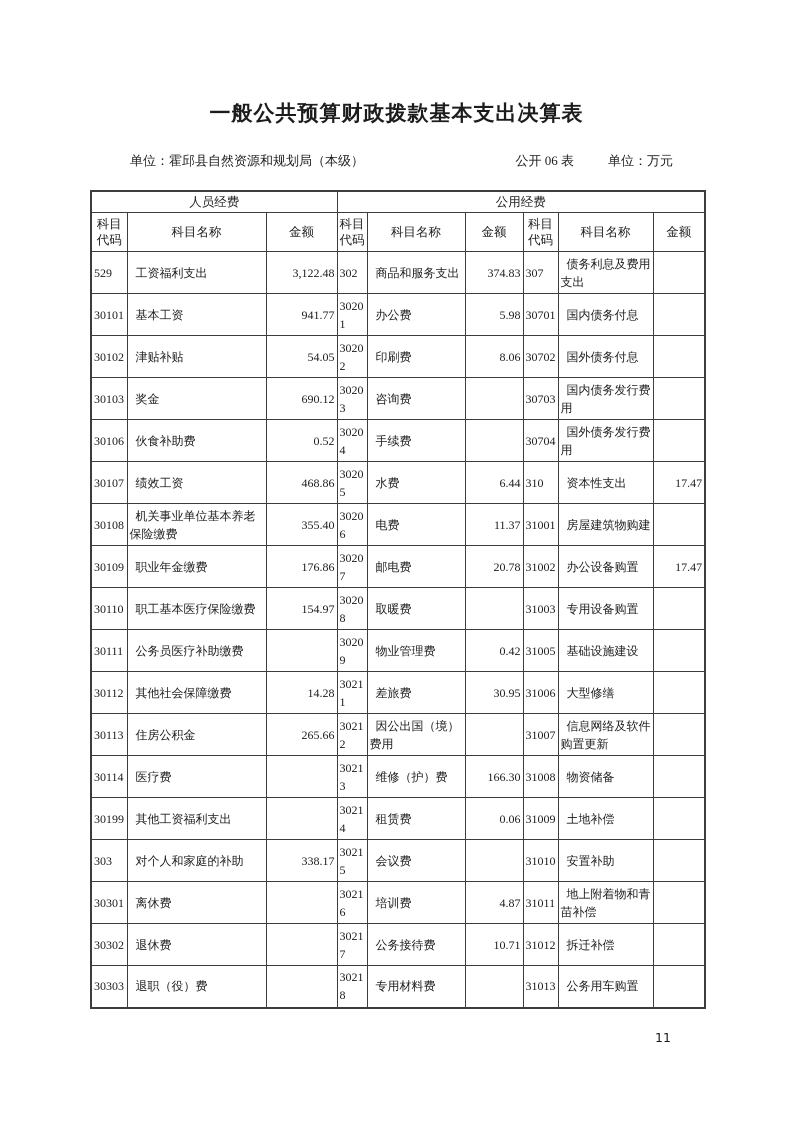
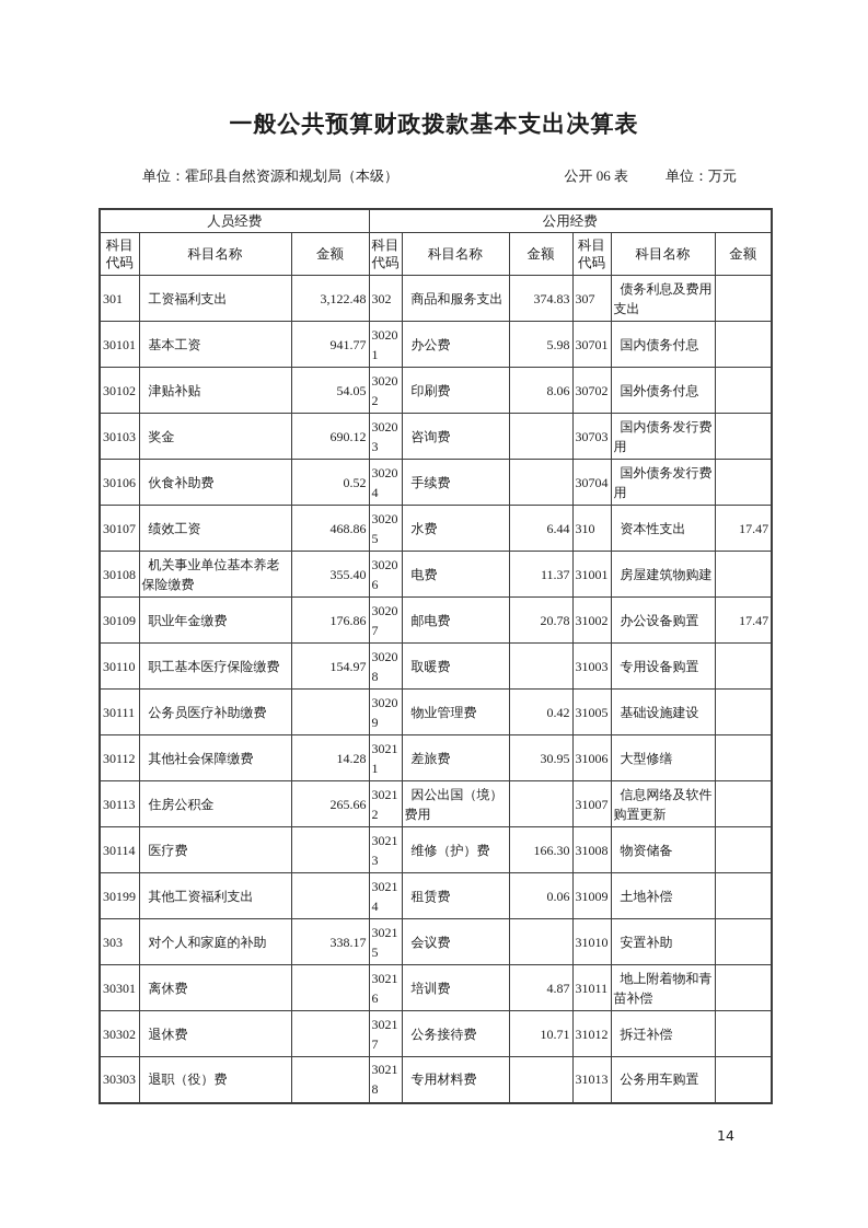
  一般公共预算财政拨款基本支出决算表
  单位：霍邱县自然资源和规划局（本级）
  公开 06 表
  单位：万元
  人员经费	公用经费
  科目代码	科目名称	金额	科目代码	科目名称	金额	科目代码	科目名称	金额
- 529	工资福利支出	3,122.48	302	商品和服务支出	374.83	307	债务利息及费用支出
+ 301	工资福利支出	3,122.48	302	商品和服务支出	374.83	307	债务利息及费用支出
  30101	基本工资	941.77	30201	办公费	5.98	30701	国内债务付息
  30102	津贴补贴	54.05	30202	印刷费	8.06	30702	国外债务付息
  30103	奖金	690.12	30203	咨询费		30703	国内债务发行费用
  30106	伙食补助费	0.52	30204	手续费		30704	国外债务发行费用
  30107	绩效工资	468.86	30205	水费	6.44	310	资本性支出	17.47
  30108	机关事业单位基本养老保险缴费	355.40	30206	电费	11.37	31001	房屋建筑物购建
  30109	职业年金缴费	176.86	30207	邮电费	20.78	31002	办公设备购置	17.47
  30110	职工基本医疗保险缴费	154.97	30208	取暖费		31003	专用设备购置
  30111	公务员医疗补助缴费		30209	物业管理费	0.42	31005	基础设施建设
  30112	其他社会保障缴费	14.28	30211	差旅费	30.95	31006	大型修缮
  30113	住房公积金	265.66	30212	因公出国（境）费用		31007	信息网络及软件购置更新
  30114	医疗费		30213	维修（护）费	166.30	31008	物资储备
  30199	其他工资福利支出		30214	租赁费	0.06	31009	土地补偿
  303	对个人和家庭的补助	338.17	30215	会议费		31010	安置补助
  30301	离休费		30216	培训费	4.87	31011	地上附着物和青苗补偿
  30302	退休费		30217	公务接待费	10.71	31012	拆迁补偿
  30303	退职（役）费		30218	专用材料费		31013	公务用车购置
- 11
+ 14
